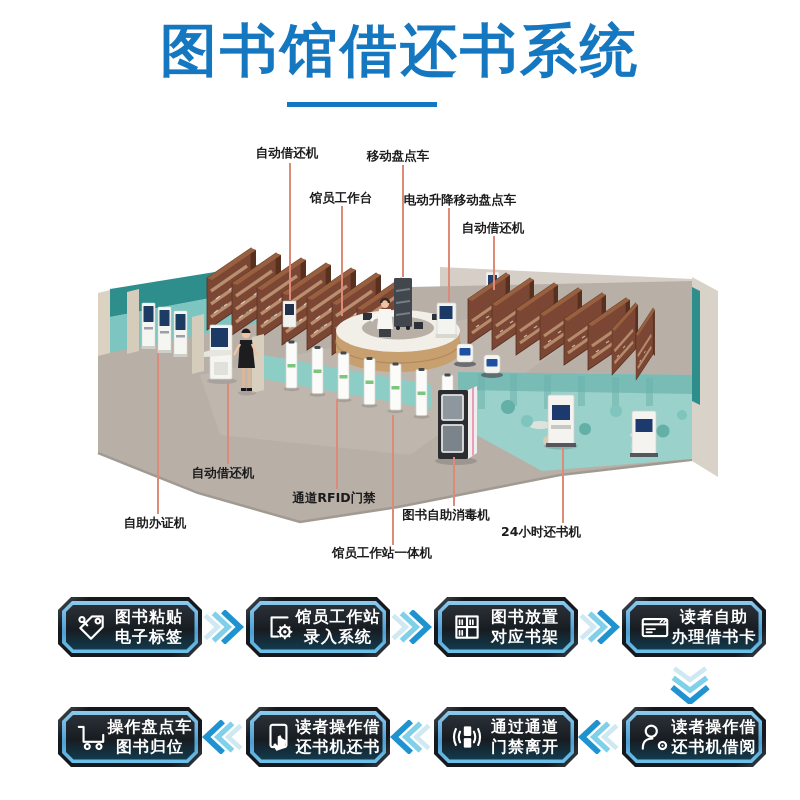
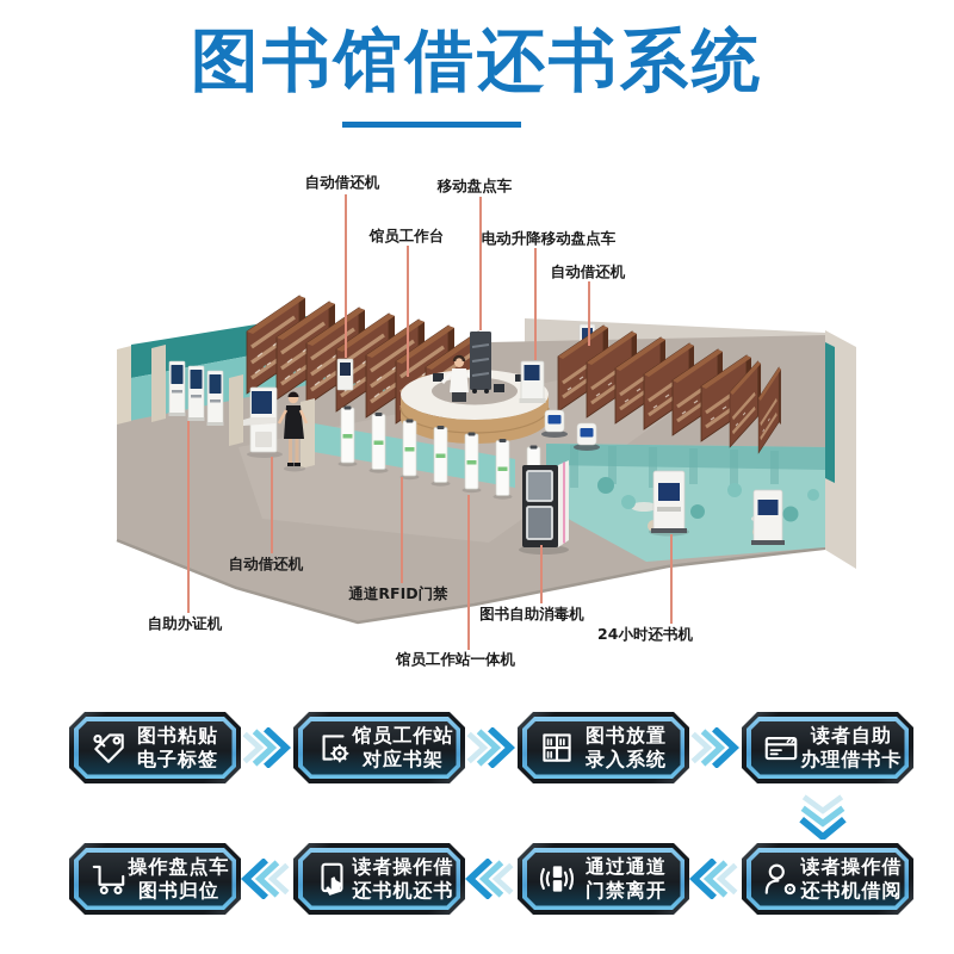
  图书馆借还书系统
  自动借还机
  移动盘点车
  馆员工作台
  电动升降移动盘点车
  自动借还机
  自动借还机
  通道RFID门禁
  图书自助消毒机
  自助办证机
  24小时还书机
  馆员工作站一体机
  图书粘贴
  电子标签
  馆员工作站
- 录入系统
+ 对应书架
  图书放置
- 对应书架
+ 录入系统
  读者自助
  办理借书卡
  操作盘点车
  图书归位
  读者操作借
  还书机还书
  通过通道
  门禁离开
  读者操作借
  还书机借阅
